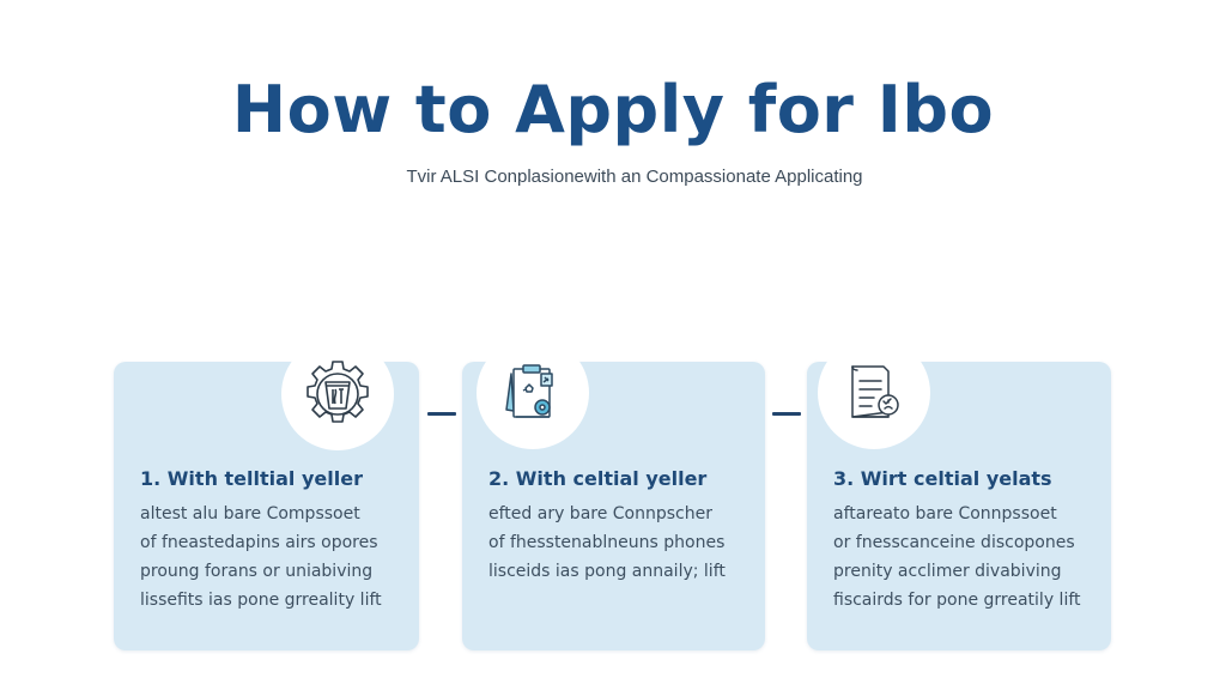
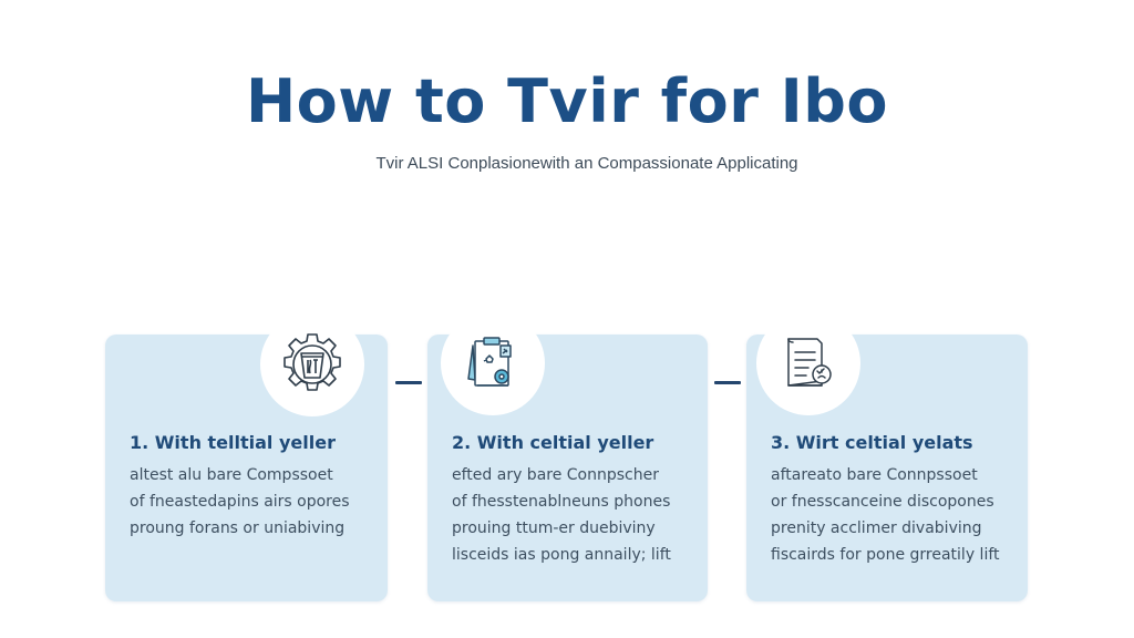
- How to Apply for Ibo
+ How to Tvir for Ibo
  Tvir ALSI Conplasionewith an Compassionate Applicating
  1. With telltial yeller
  altest alu bare Compssoet
  of fneastedapins airs opores
  proung forans or uniabiving
- lissefits ias pone grreality lift
  2. With celtial yeller
  efted ary bare Connpscher
  of fhesstenablneuns phones
+ prouing ttum-er duebiviny
  lisceids ias pong annaily; lift
  3. Wirt celtial yelats
  aftareato bare Connpssoet
  or fnesscanceine discopones
  prenity acclimer divabiving
  fiscairds for pone grreatily lift
